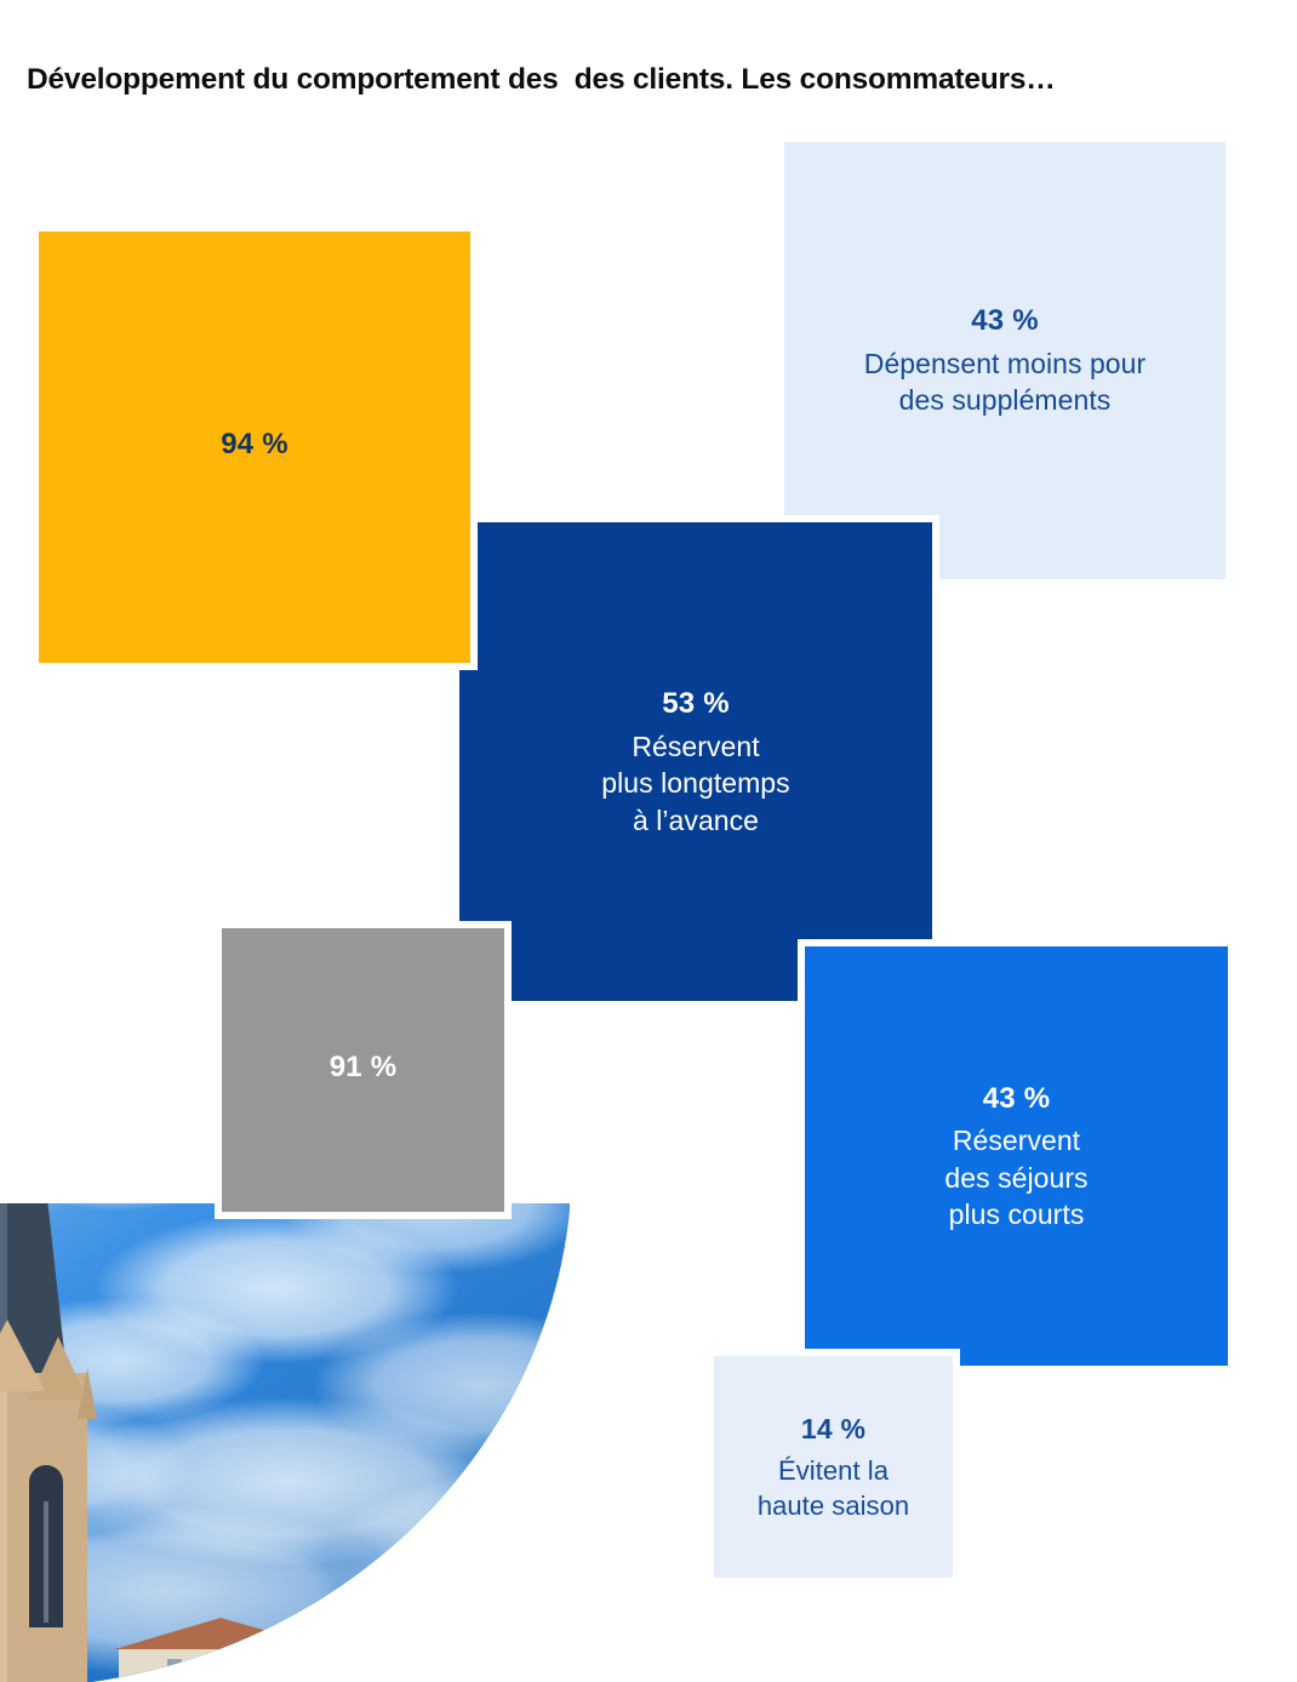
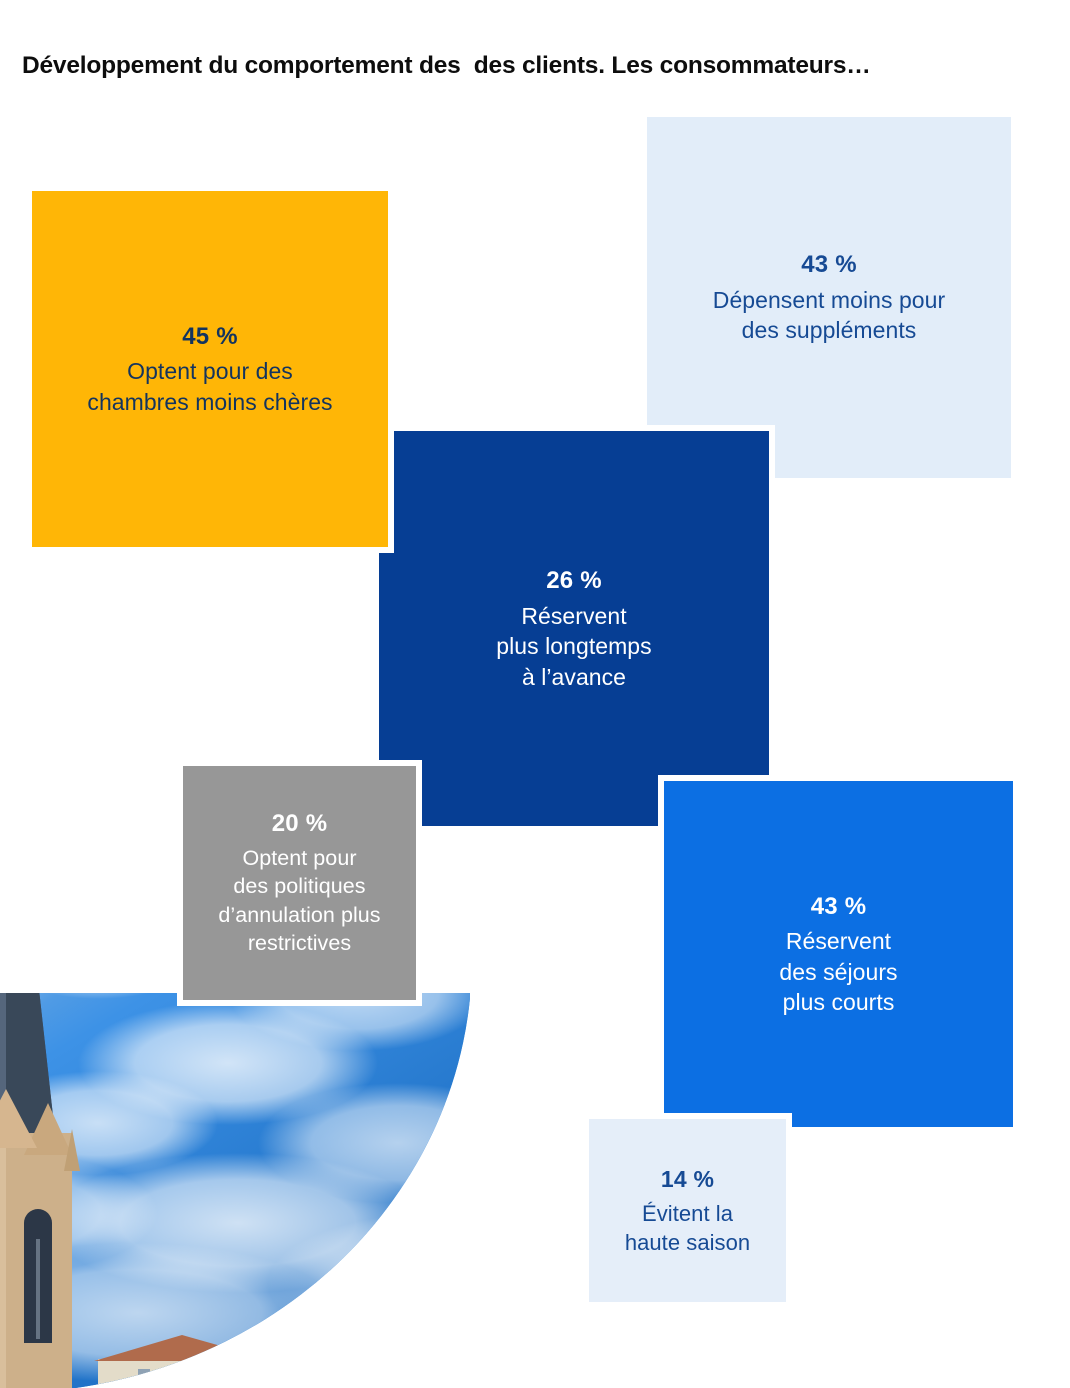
  Développement du comportement des des clients. Les consommateurs…
- 94 %
+ 45 %
+ Optent pour des
+ chambres moins chères
  43 %
  Dépensent moins pour
  des suppléments
- 53 %
+ 26 %
  Réservent
  plus longtemps
  à l’avance
- 91 %
+ 20 %
+ Optent pour
+ des politiques
+ d’annulation plus
+ restrictives
  43 %
  Réservent
  des séjours
  plus courts
  14 %
  Évitent la
  haute saison
